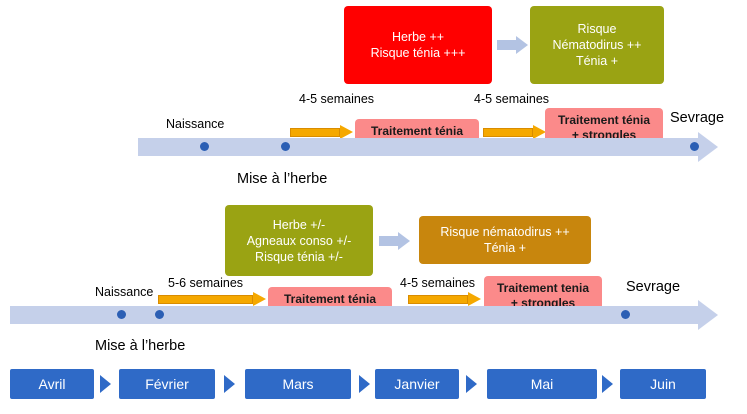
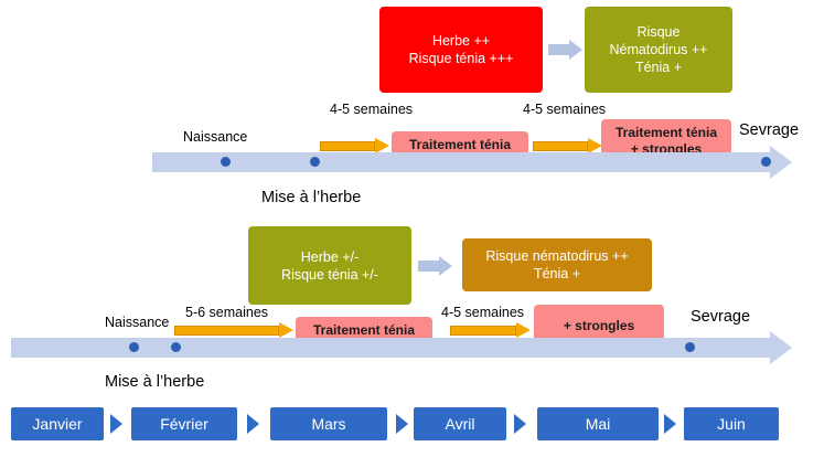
  Herbe ++
  Risque ténia +++
  Risque
  Nématodirus ++
  Ténia +
  4-5 semaines
  4-5 semaines
  Naissance
  Sevrage
  Traitement ténia
  Traitement ténia
  + strongles
  Mise à l’herbe
  Herbe +/-
- Agneaux conso +/-
  Risque ténia +/-
  Risque nématodirus ++
  Ténia +
  5-6 semaines
  4-5 semaines
  Naissance
  Sevrage
  Traitement ténia
- Traitement tenia
  + strongles
  Mise à l’herbe
- Avril
+ Janvier
  Février
  Mars
- Janvier
+ Avril
  Mai
  Juin
